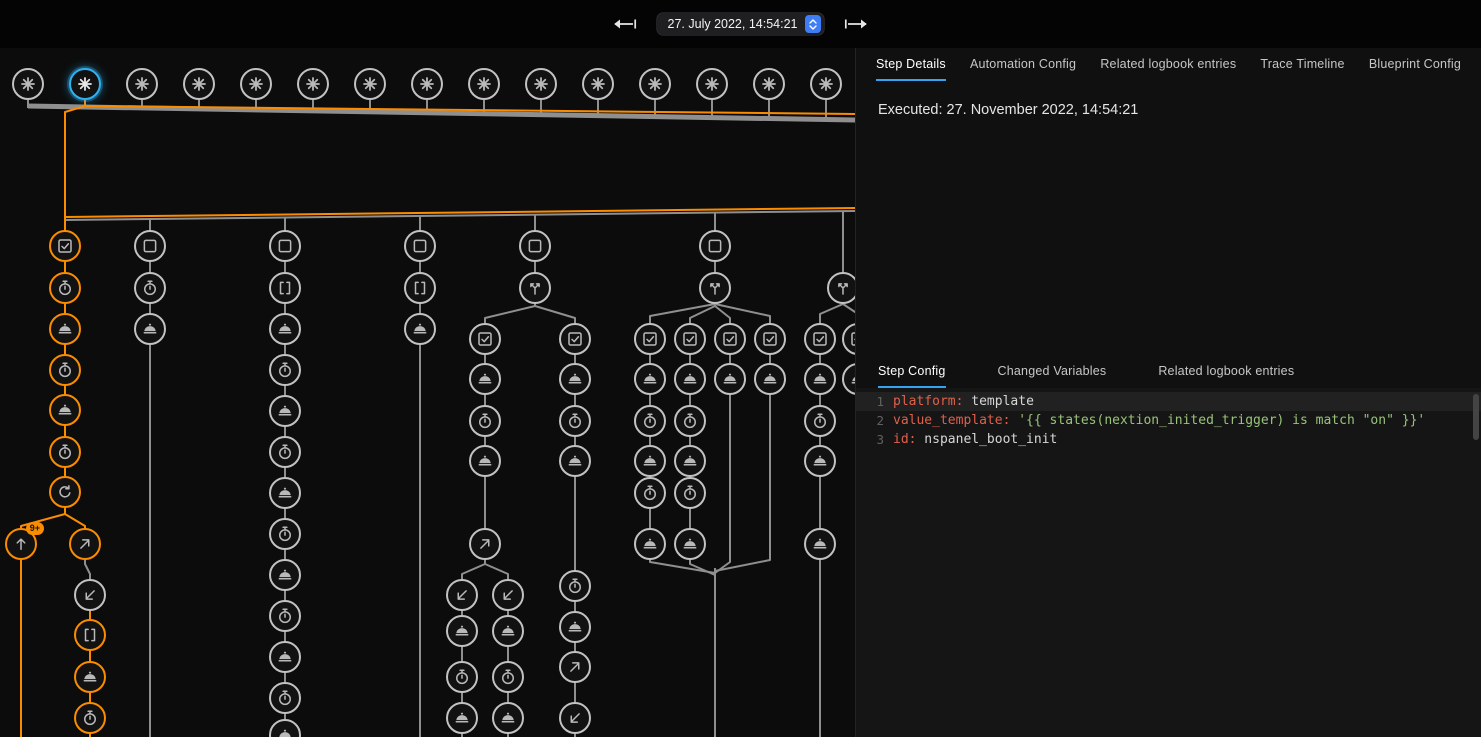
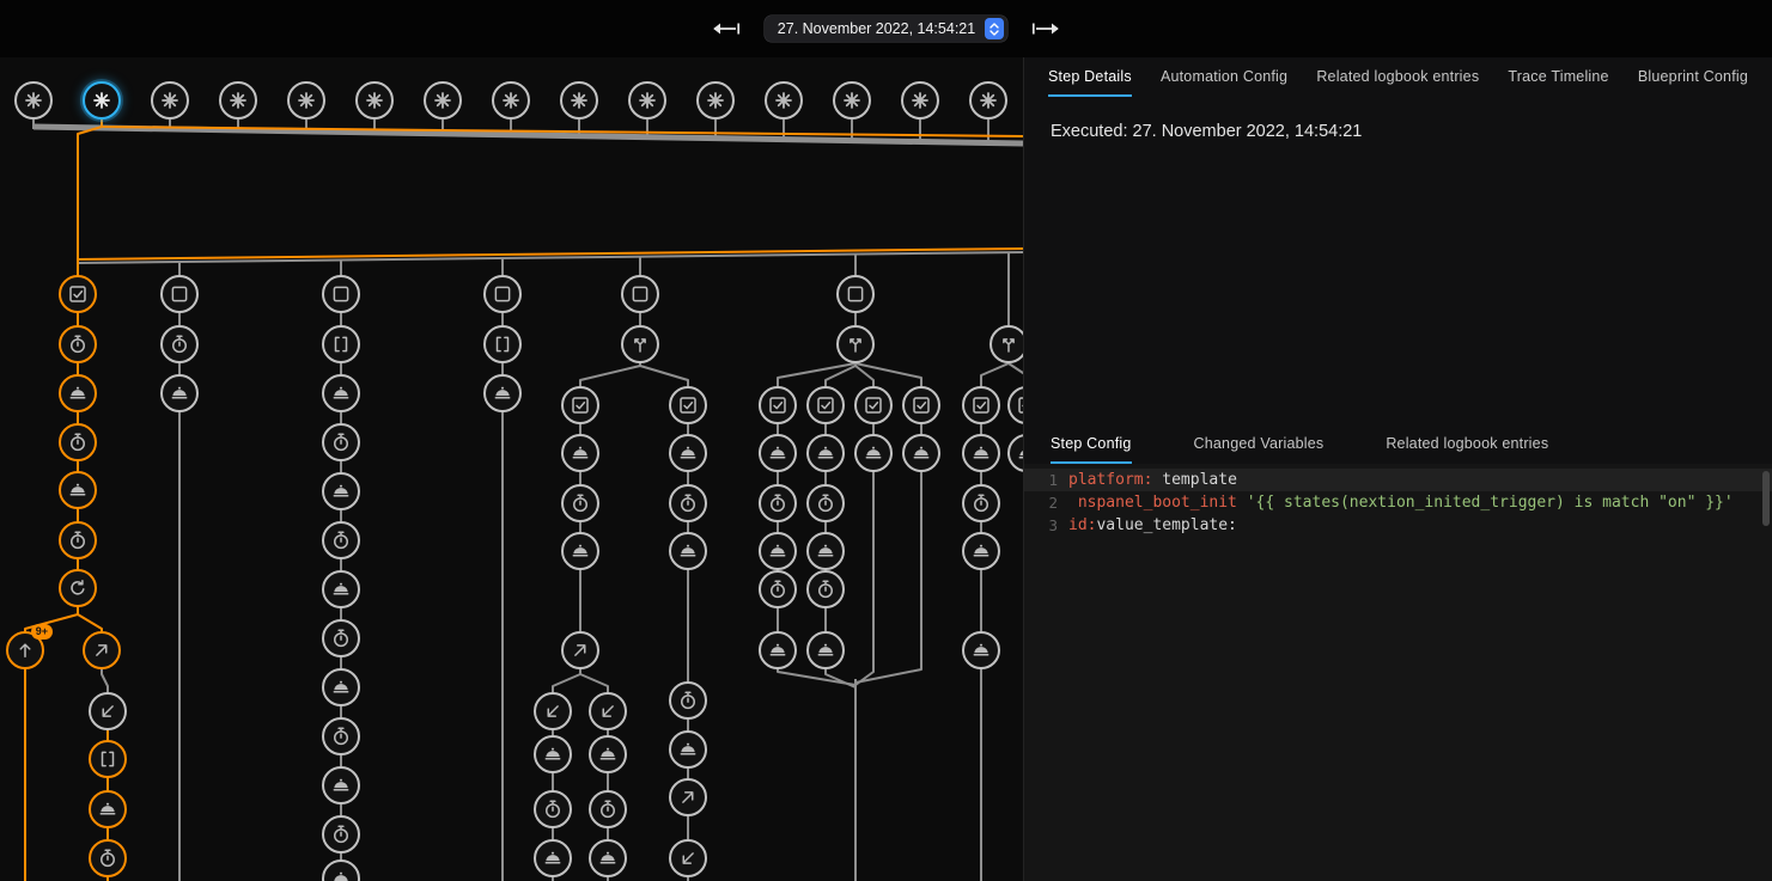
- 27. July 2022, 14:54:21
+ 27. November 2022, 14:54:21
  9+
  Step Details
  Automation Config
  Related logbook entries
  Trace Timeline
  Blueprint Config
  Executed: 27. November 2022, 14:54:21
  Step Config
  Changed Variables
  Related logbook entries
  1
  platform: template
  2
- value_template: '{{ states(nextion_inited_trigger) is match "on" }}'
+ nspanel_boot_init '{{ states(nextion_inited_trigger) is match "on" }}'
  3
- id: nspanel_boot_init
+ id:value_template:
